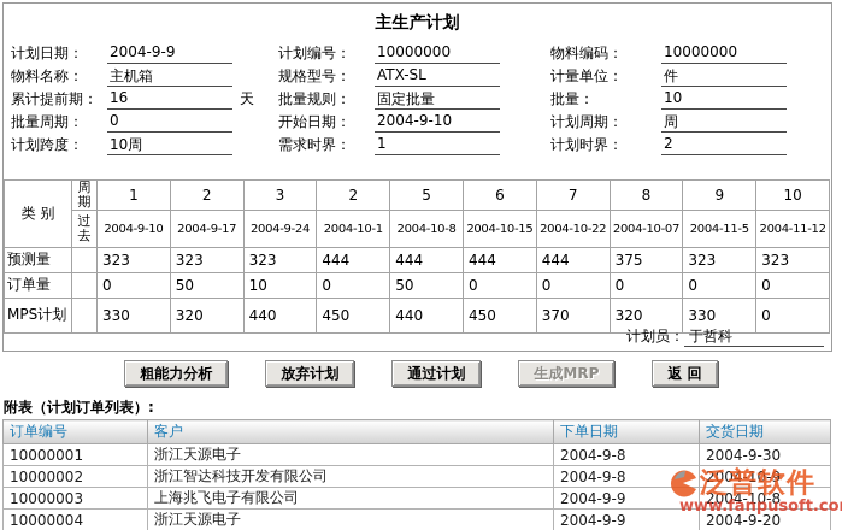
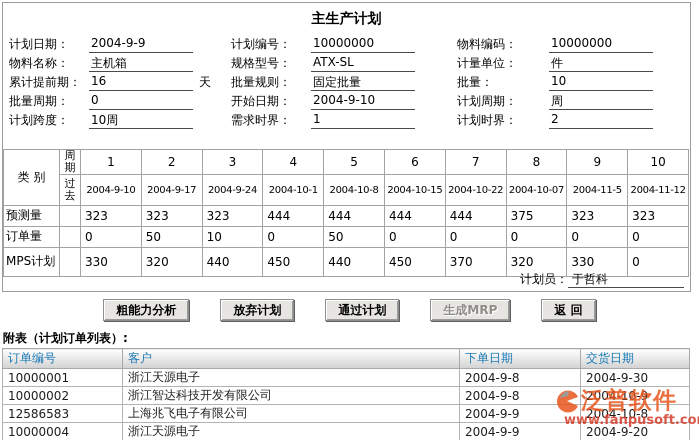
  主生产计划
  计划日期： 2004-9-9
  计划编号： 10000000
  物料编码： 10000000
  物料名称： 主机箱
  规格型号： ATX-SL
  计量单位： 件
  累计提前期： 16 天
  批量规则： 固定批量
  批量： 10
  批量周期： 0
  开始日期： 2004-9-10
  计划周期： 周
  计划跨度： 10周
  需求时界： 1
  计划时界： 2
- 类 别	周期	1	2	3	2	5	6	7	8	9	10
+ 类 别	周期	1	2	3	4	5	6	7	8	9	10
  过去	2004-9-10	2004-9-17	2004-9-24	2004-10-1	2004-10-8	2004-10-15	2004-10-22	2004-10-07	2004-11-5	2004-11-12
  预测量		323	323	323	444	444	444	444	375	323	323
  订单量		0	50	10	0	50	0	0	0	0	0
  MPS计划		330	320	440	450	440	450	370	320	330	0
  计划员： 于哲科
  粗能力分析
  放弃计划
  通过计划
  生成MRP
  返 回
  附表（计划订单列表）:
  订单编号	客户	下单日期	交货日期
  10000001	浙江天源电子	2004-9-8	2004-9-30
  10000002	浙江智达科技开发有限公司	2004-9-8	2004-10-9
- 10000003	上海兆飞电子有限公司	2004-9-9	2004-10-8
+ 12586583	上海兆飞电子有限公司	2004-9-9	2004-10-8
  10000004	浙江天源电子	2004-9-9	2004-9-20
  泛普软件
  www.fanpusoft.co
